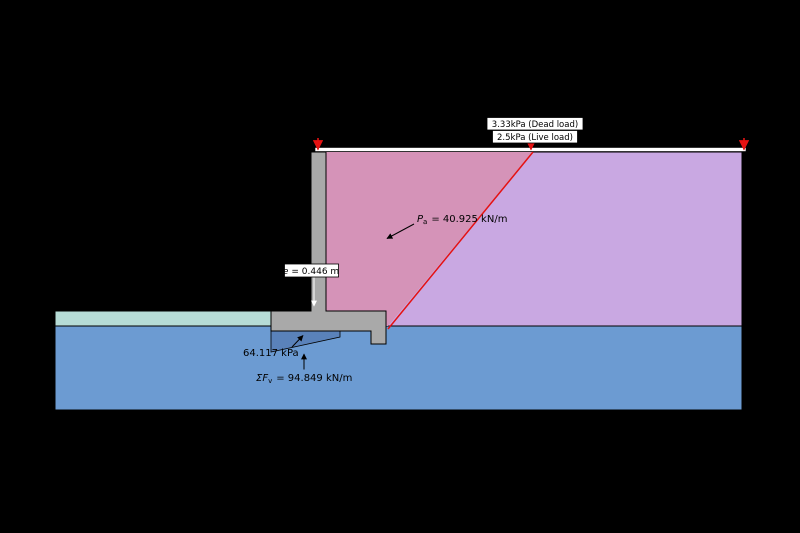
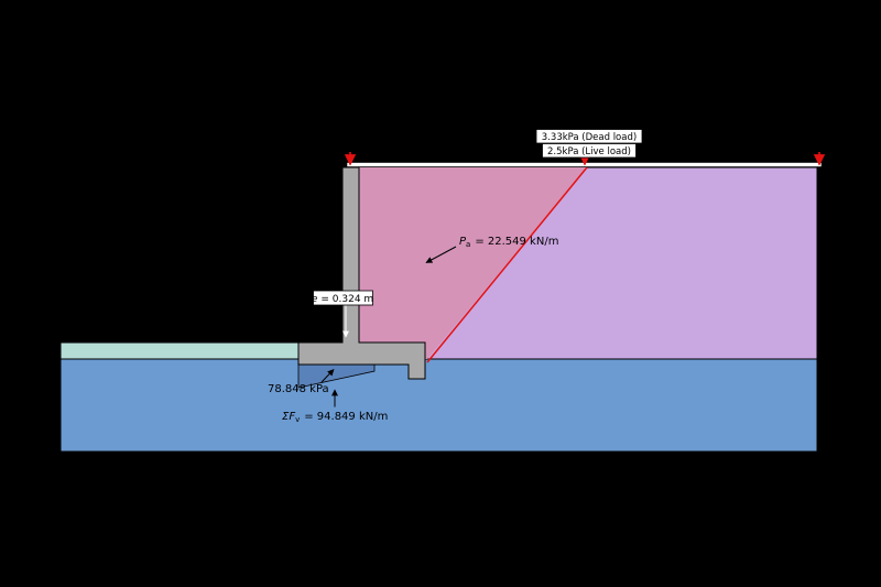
  3.33kPa (Dead load)
  2.5kPa (Live load)
- Pa = 40.925 kN/m
+ Pa = 22.549 kN/m
- e = 0.446 m
+ e = 0.324 m
- 64.117 kPa
+ 78.848 kPa
  ΣFv = 94.849 kN/m
